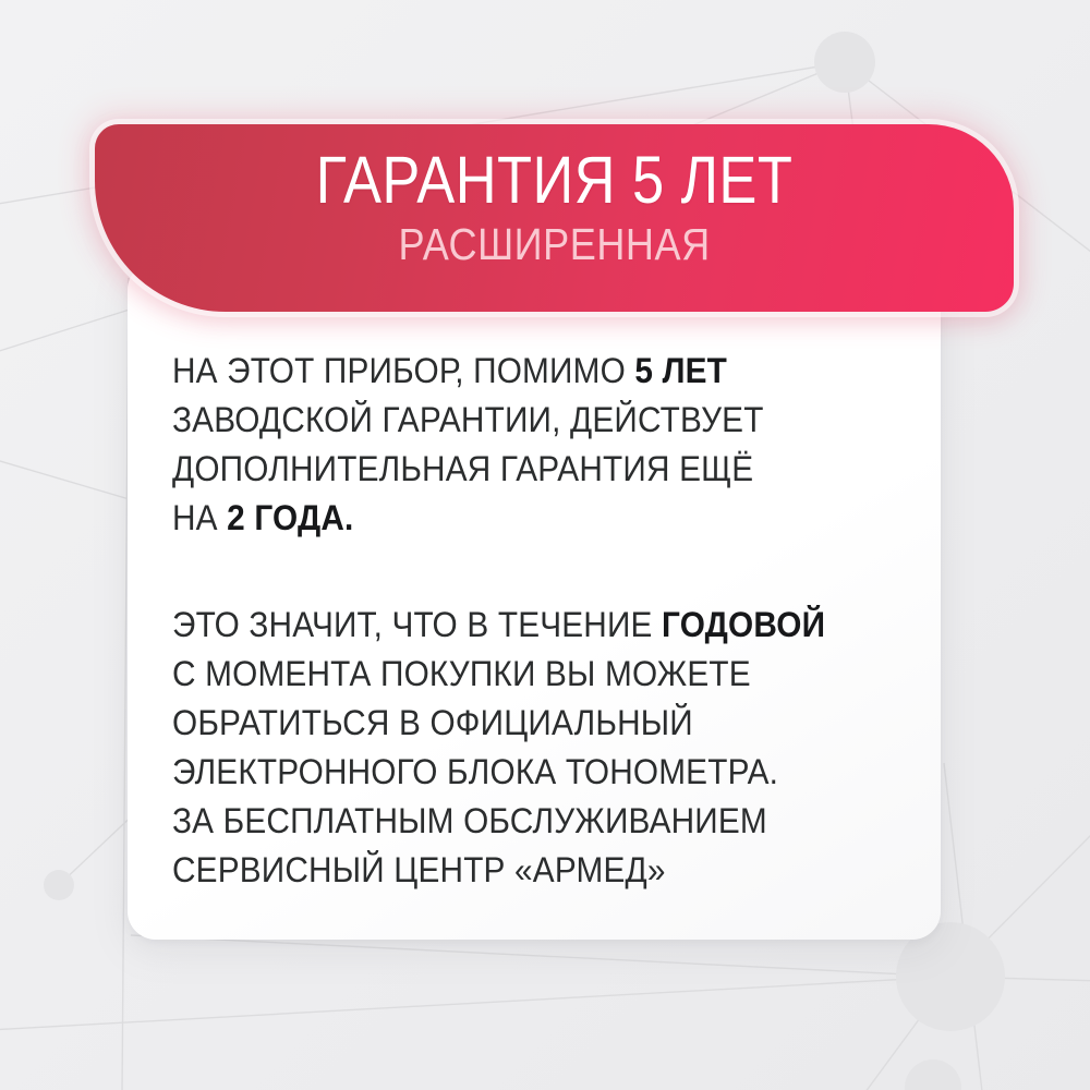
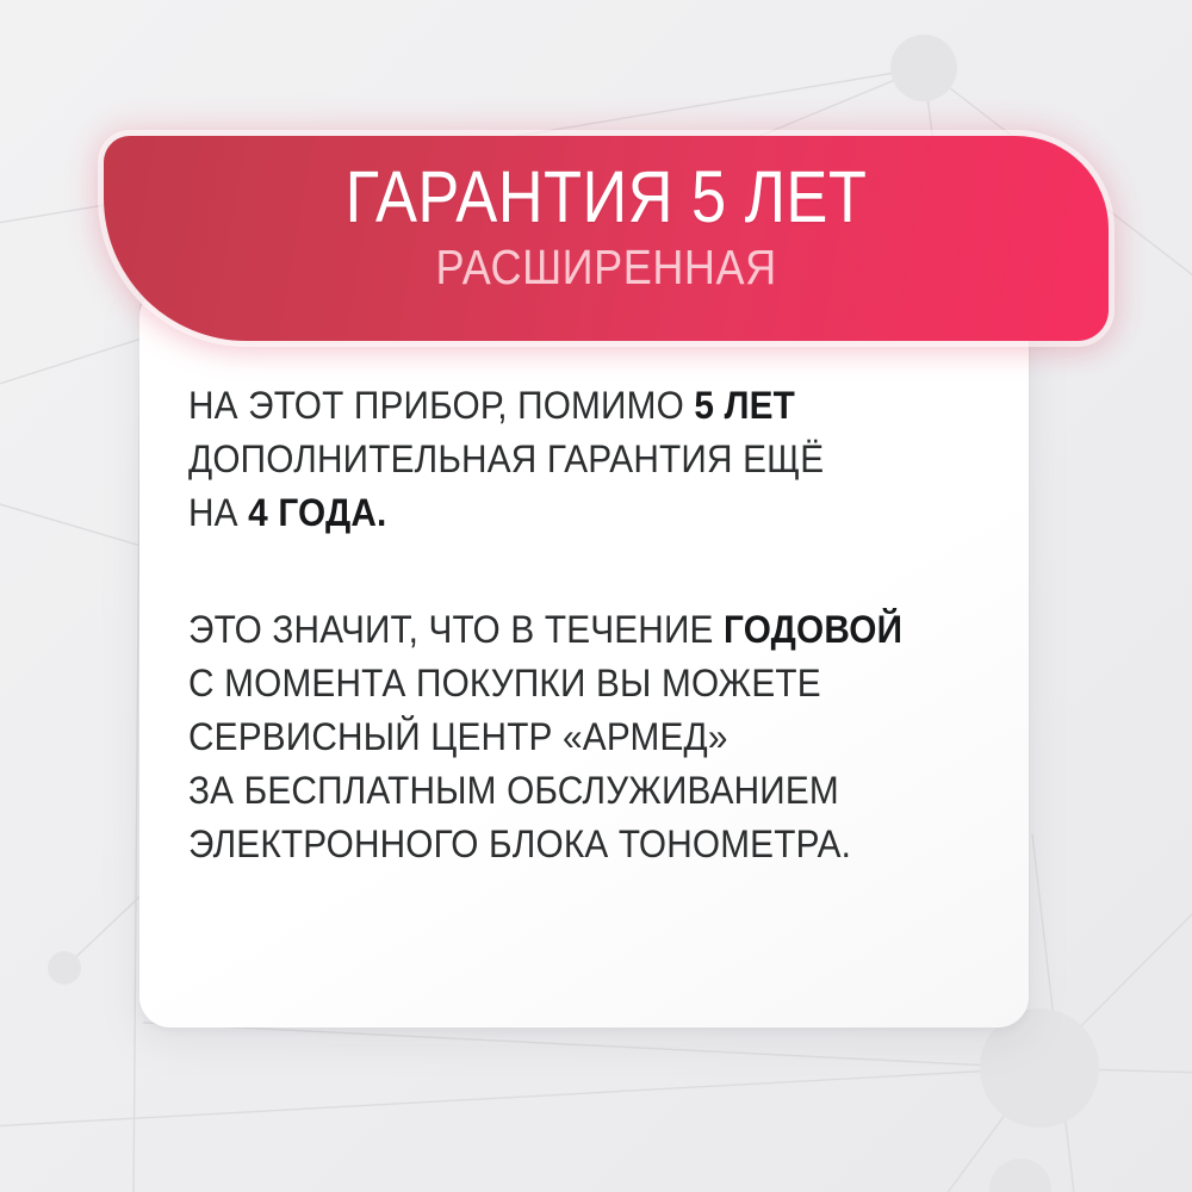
  ГАРАНТИЯ 5 ЛЕТ
  РАСШИРЕННАЯ
  НА ЭТОТ ПРИБОР, ПОМИМО 5 ЛЕТ
- ЗАВОДСКОЙ ГАРАНТИИ, ДЕЙСТВУЕТ
  ДОПОЛНИТЕЛЬНАЯ ГАРАНТИЯ ЕЩЁ
- НА 2 ГОДА.
+ НА 4 ГОДА.
  ЭТО ЗНАЧИТ, ЧТО В ТЕЧЕНИЕ ГОДОВОЙ
  С МОМЕНТА ПОКУПКИ ВЫ МОЖЕТЕ
- ОБРАТИТЬСЯ В ОФИЦИАЛЬНЫЙ
- ЭЛЕКТРОННОГО БЛОКА ТОНОМЕТРА.
+ СЕРВИСНЫЙ ЦЕНТР «АРМЕД»
  ЗА БЕСПЛАТНЫМ ОБСЛУЖИВАНИЕМ
- СЕРВИСНЫЙ ЦЕНТР «АРМЕД»
+ ЭЛЕКТРОННОГО БЛОКА ТОНОМЕТРА.
